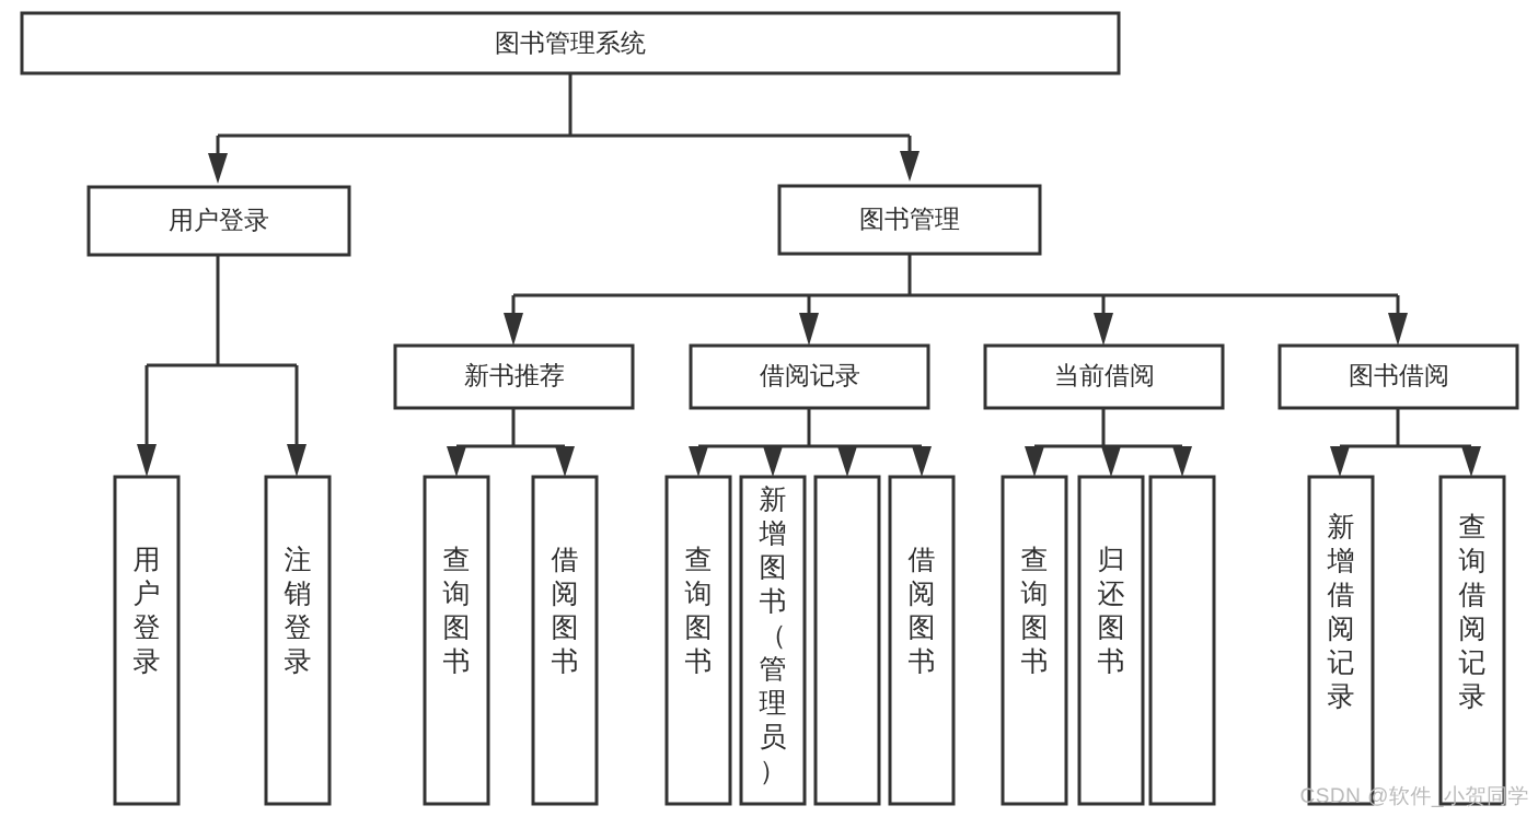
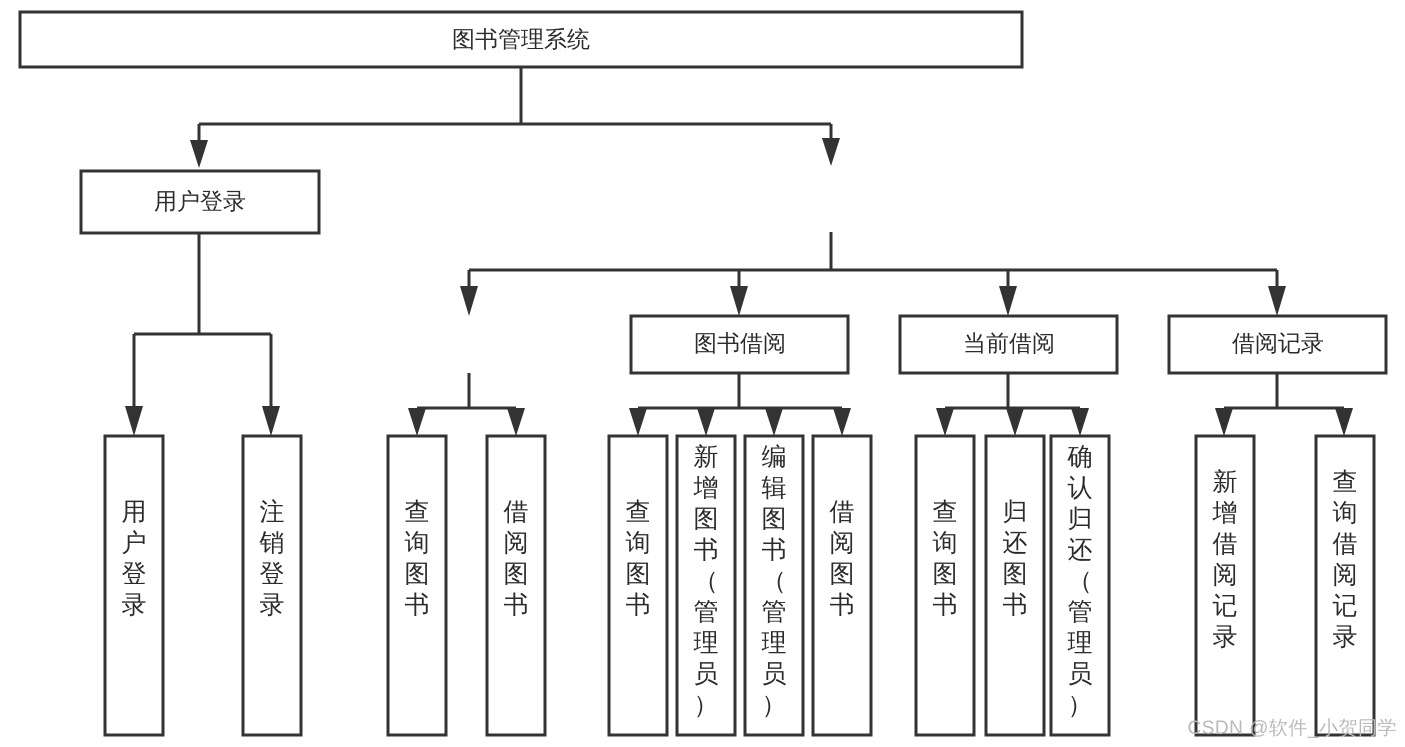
  图书管理系统
  用户登录
- 图书管理
- 新书推荐
- 借阅记录
+ 图书借阅
  当前借阅
- 图书借阅
+ 借阅记录
  用户登录
  注销登录
  查询图书
  借阅图书
  查询图书
  新增图书（管理员）
+ 编辑图书（管理员）
  借阅图书
  查询图书
  归还图书
+ 确认归还（管理员）
  新增借阅记录
  查询借阅记录
  CSDN @软件_小贺同学
